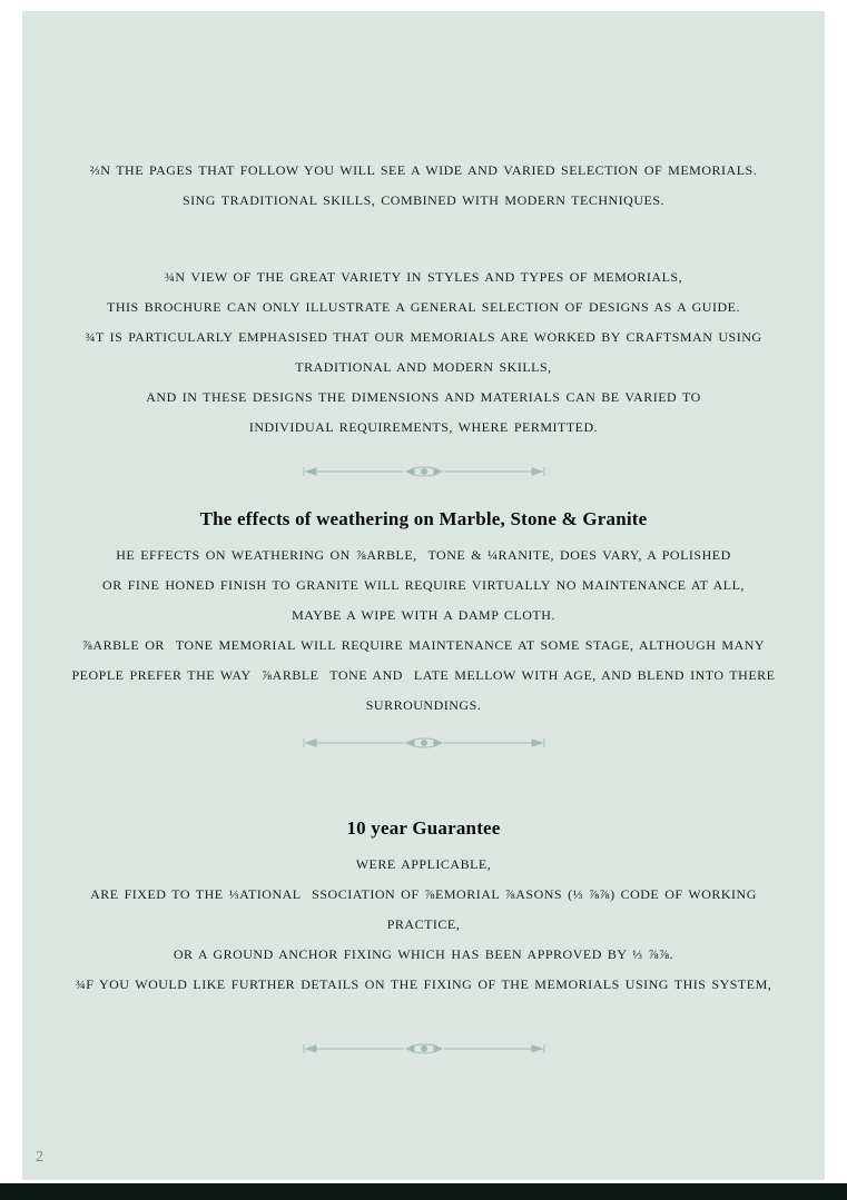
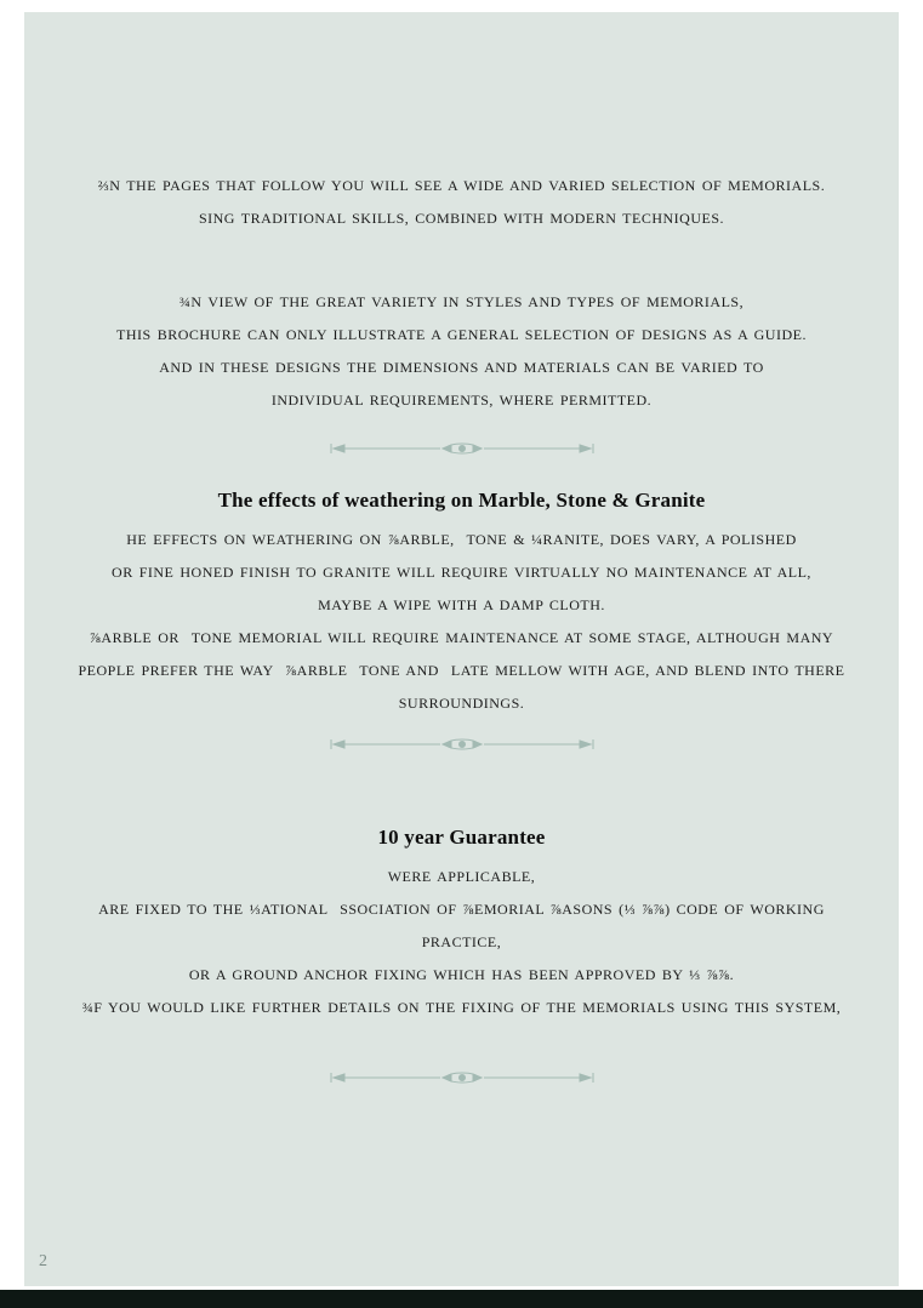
  ⅔N THE PAGES THAT FOLLOW YOU WILL SEE A WIDE AND VARIED SELECTION OF MEMORIALS.
  SING TRADITIONAL SKILLS, COMBINED WITH MODERN TECHNIQUES.
  ¾N VIEW OF THE GREAT VARIETY IN STYLES AND TYPES OF MEMORIALS,
  THIS BROCHURE CAN ONLY ILLUSTRATE A GENERAL SELECTION OF DESIGNS AS A GUIDE.
- ¾T IS PARTICULARLY EMPHASISED THAT OUR MEMORIALS ARE WORKED BY CRAFTSMAN USING
- TRADITIONAL AND MODERN SKILLS,
  AND IN THESE DESIGNS THE DIMENSIONS AND MATERIALS CAN BE VARIED TO
  INDIVIDUAL REQUIREMENTS, WHERE PERMITTED.
  The effects of weathering on Marble, Stone & Granite
  HE EFFECTS ON WEATHERING ON ⅞ARBLE, TONE & ¼RANITE, DOES VARY, A POLISHED
  OR FINE HONED FINISH TO GRANITE WILL REQUIRE VIRTUALLY NO MAINTENANCE AT ALL,
  MAYBE A WIPE WITH A DAMP CLOTH.
  ⅞ARBLE OR TONE MEMORIAL WILL REQUIRE MAINTENANCE AT SOME STAGE, ALTHOUGH MANY
  PEOPLE PREFER THE WAY ⅞ARBLE TONE AND LATE MELLOW WITH AGE, AND BLEND INTO THERE
  SURROUNDINGS.
  10 year Guarantee
  WERE APPLICABLE,
  ARE FIXED TO THE ⅓ATIONAL SSOCIATION OF ⅞EMORIAL ⅞ASONS (⅓ ⅞⅞) CODE OF WORKING
  PRACTICE,
  OR A GROUND ANCHOR FIXING WHICH HAS BEEN APPROVED BY ⅓ ⅞⅞.
  ¾F YOU WOULD LIKE FURTHER DETAILS ON THE FIXING OF THE MEMORIALS USING THIS SYSTEM,
  2
